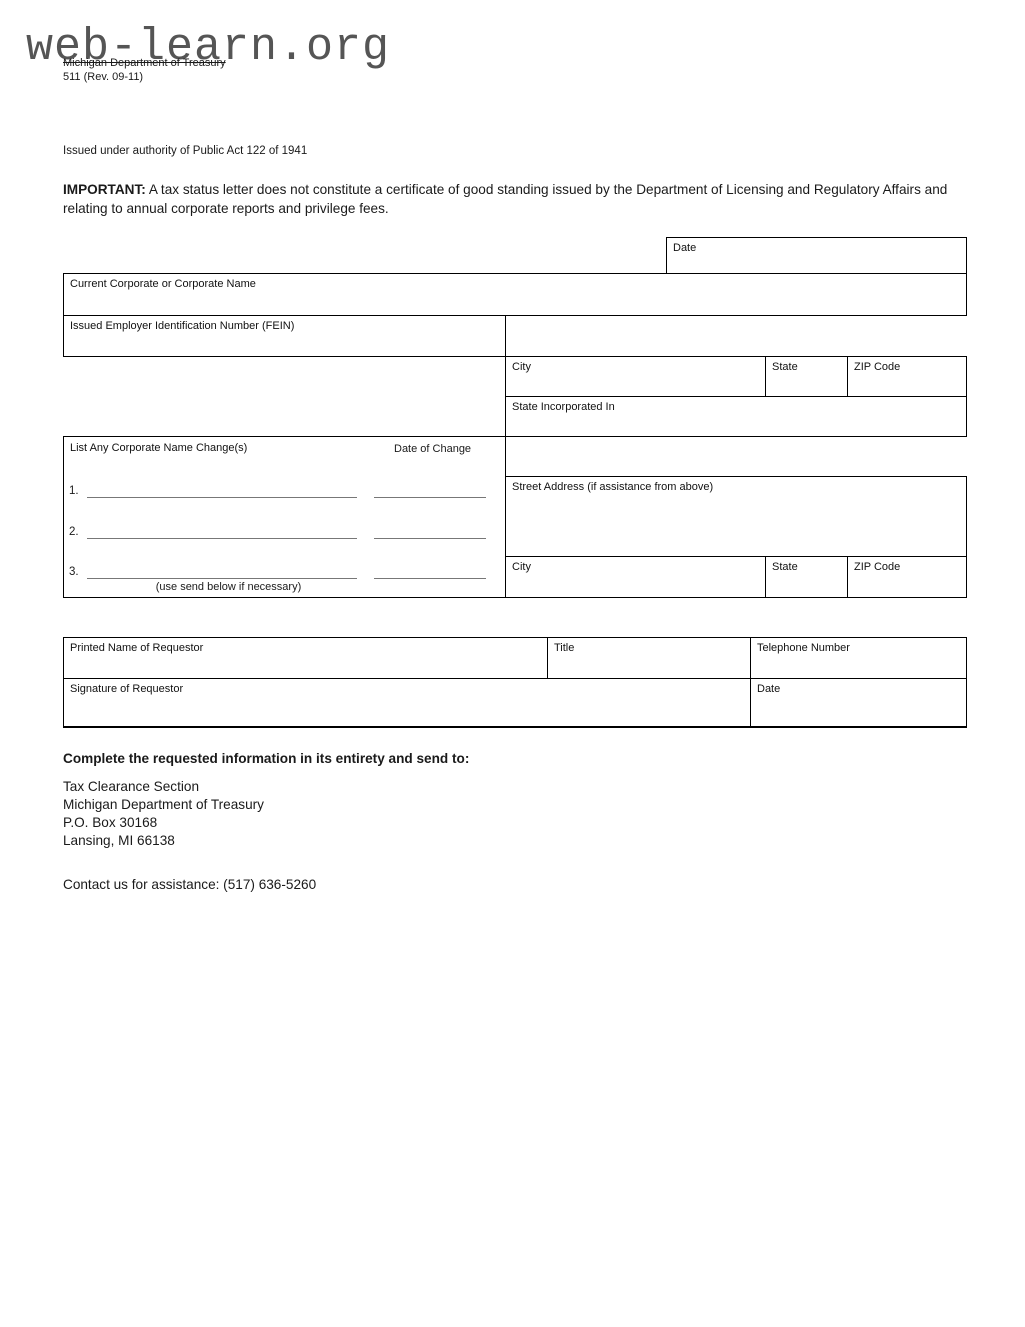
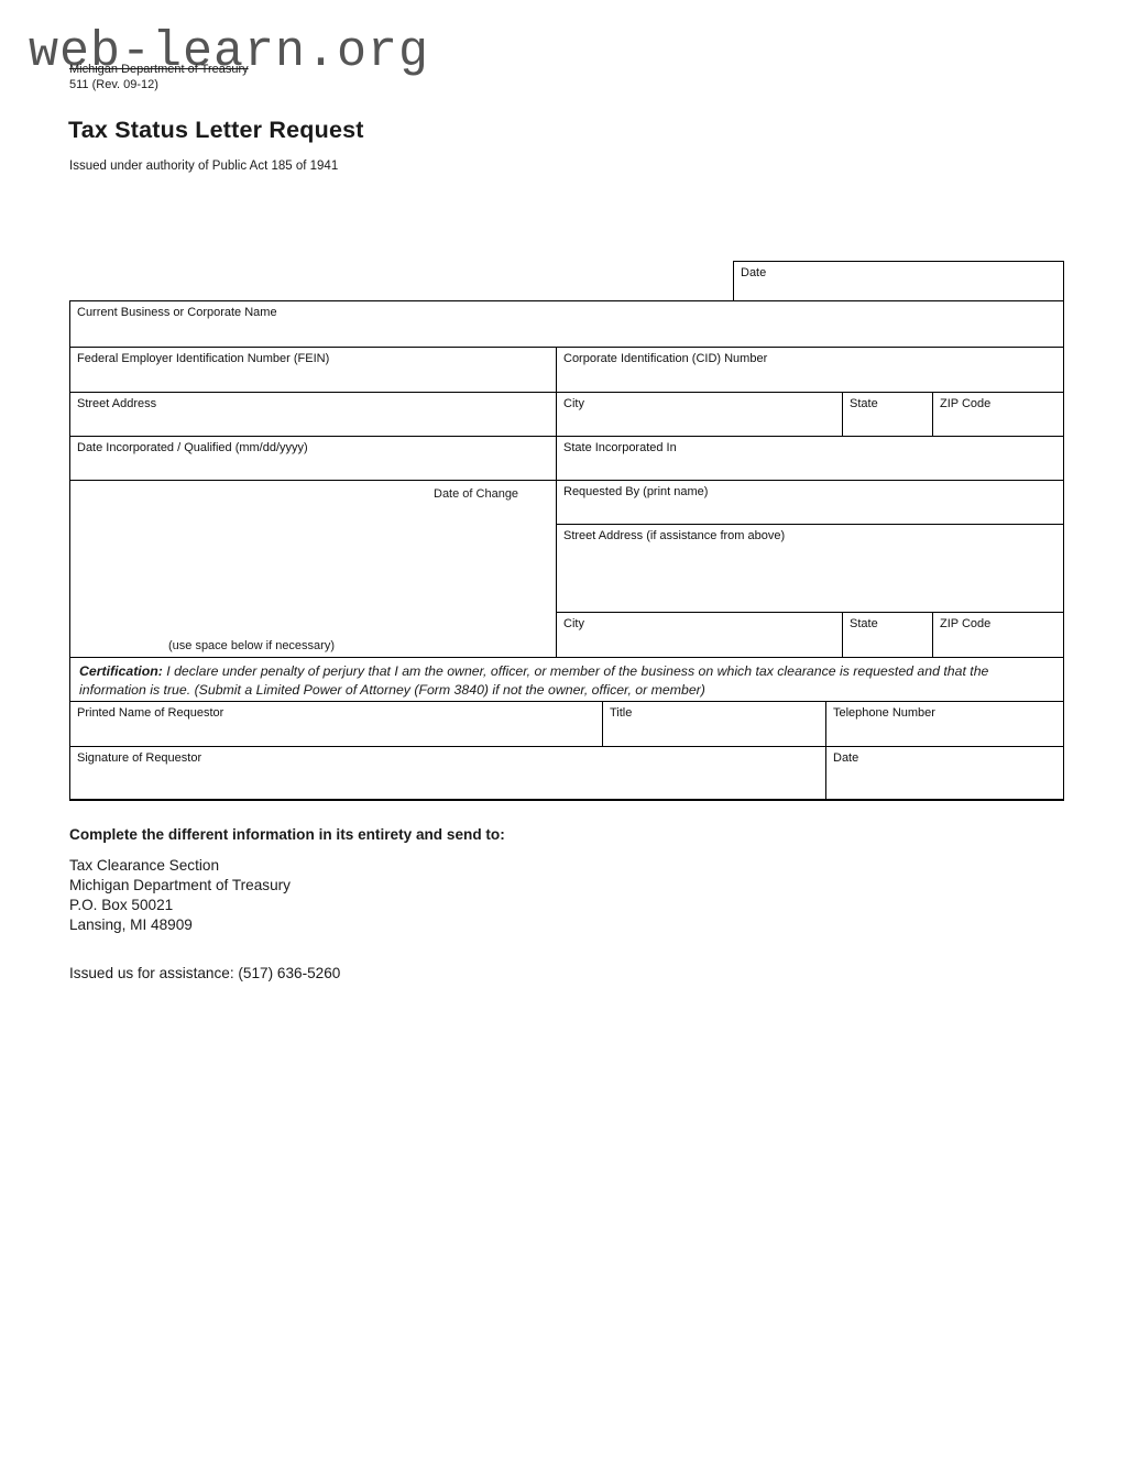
  web-learn.org
  Michigan Department of Treasury
- 511 (Rev. 09-11)
+ 511 (Rev. 09-12)
+ Tax Status Letter Request
- Issued under authority of Public Act 122 of 1941
+ Issued under authority of Public Act 185 of 1941
- IMPORTANT: A tax status letter does not constitute a certificate of good standing issued by the Department of Licensing and Regulatory Affairs and relating to annual corporate reports and privilege fees.
  Date
- Current Corporate or Corporate Name
+ Current Business or Corporate Name
- Issued Employer Identification Number (FEIN)
+ Federal Employer Identification Number (FEIN)
+ Corporate Identification (CID) Number
+ Street Address
  City
  State
  ZIP Code
+ Date Incorporated / Qualified (mm/dd/yyyy)
  State Incorporated In
- List Any Corporate Name Change(s)
  Date of Change
- 1.
- 2.
- 3.
- (use send below if necessary)
+ (use space below if necessary)
+ Requested By (print name)
  Street Address (if assistance from above)
  City
  State
  ZIP Code
+ Certification: I declare under penalty of perjury that I am the owner, officer, or member of the business on which tax clearance is requested and that the information is true. (Submit a Limited Power of Attorney (Form 3840) if not the owner, officer, or member)
  Printed Name of Requestor
  Title
  Telephone Number
  Signature of Requestor
  Date
- Complete the requested information in its entirety and send to:
+ Complete the different information in its entirety and send to:
  Tax Clearance Section
  Michigan Department of Treasury
- P.O. Box 30168
+ P.O. Box 50021
- Lansing, MI 66138
+ Lansing, MI 48909
- Contact us for assistance: (517) 636-5260
+ Issued us for assistance: (517) 636-5260
